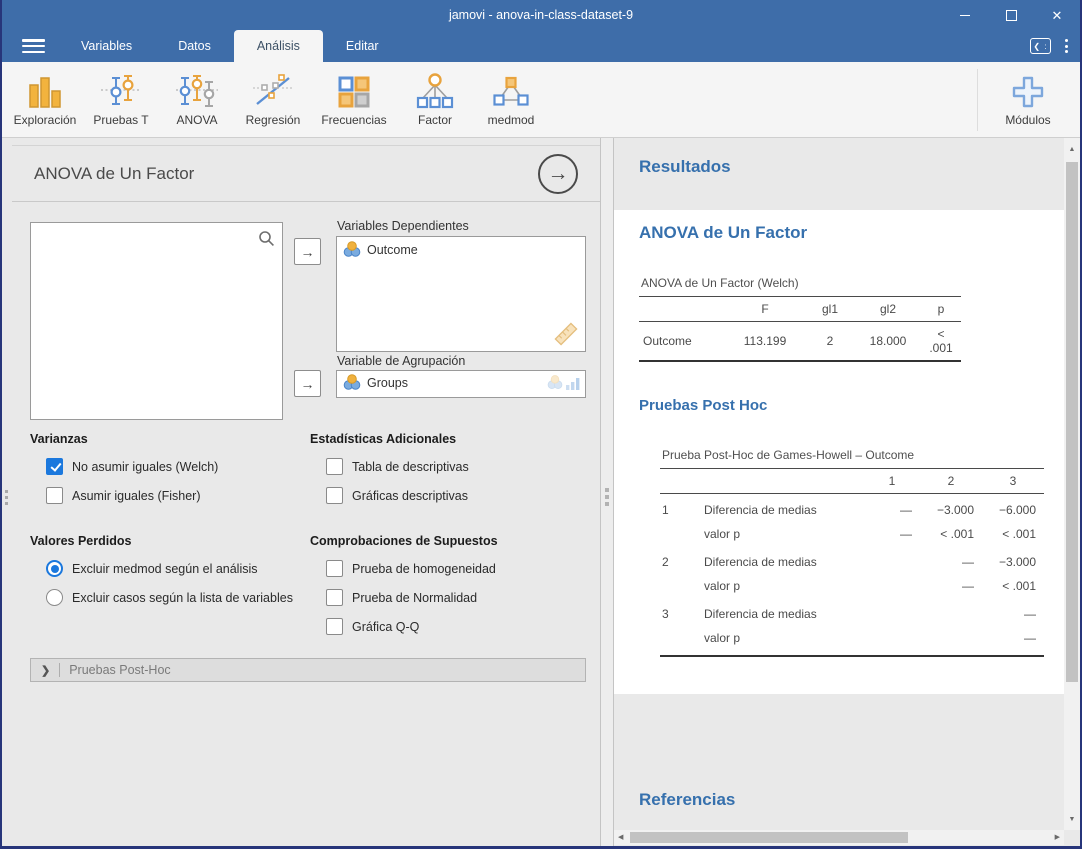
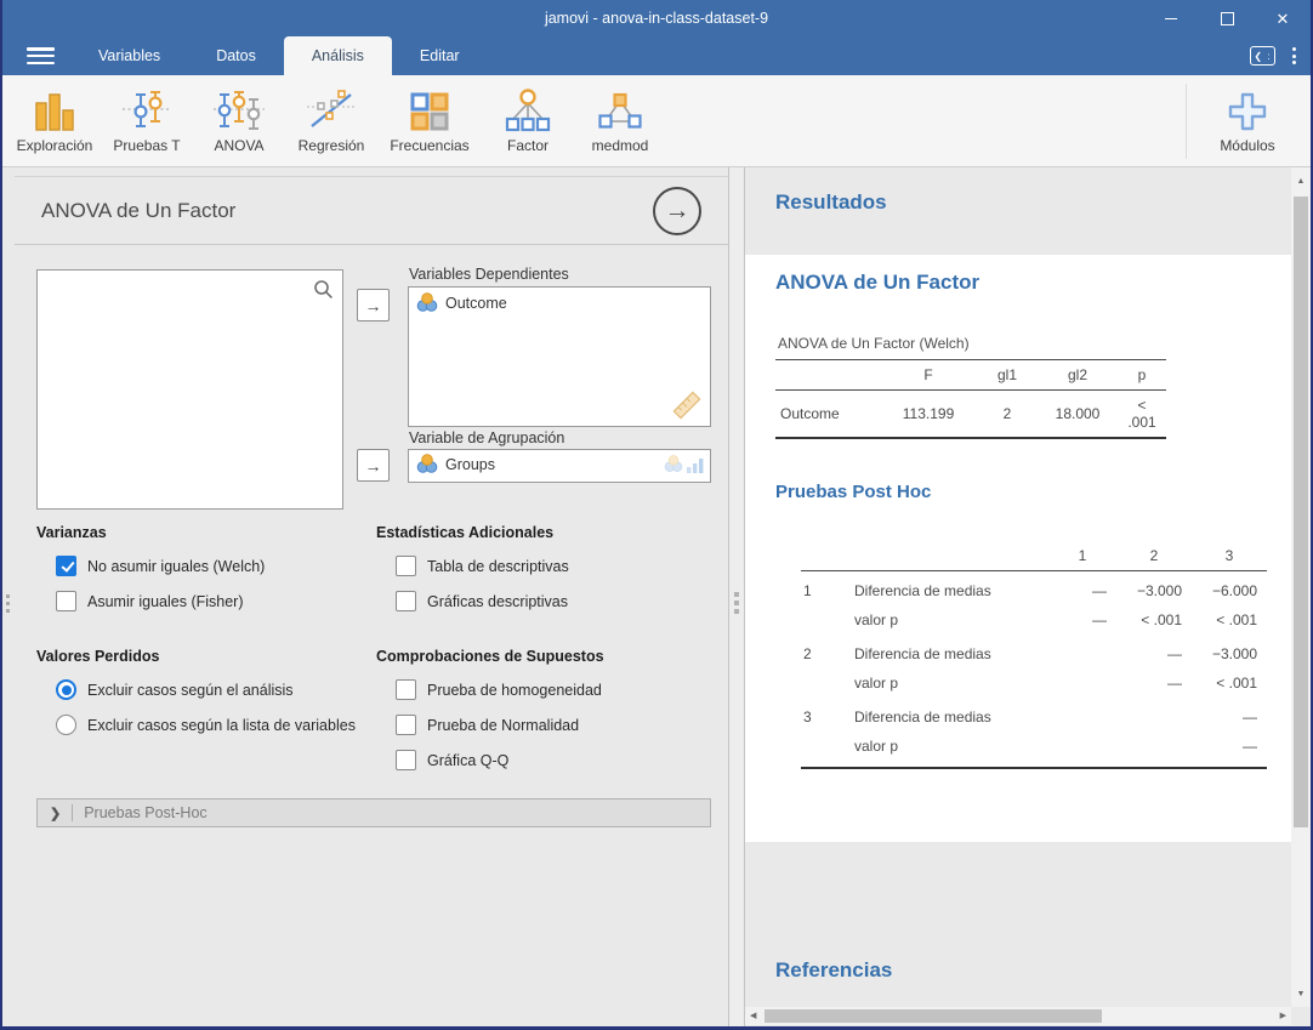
  jamovi - anova-in-class-dataset-9
  ✕
  Variables
  Datos
  Análisis
  Editar
  ❮ :
  Exploración
  Pruebas T
  ANOVA
  Regresión
  Frecuencias
  Factor
  medmod
  Módulos
  ANOVA de Un Factor
  →
  →
  Variables Dependientes
  Outcome
  Variable de Agrupación
  →
  Groups
  Varianzas
  No asumir iguales (Welch)
  Asumir iguales (Fisher)
  Estadísticas Adicionales
  Tabla de descriptivas
  Gráficas descriptivas
  Valores Perdidos
- Excluir medmod según el análisis
+ Excluir casos según el análisis
  Excluir casos según la lista de variables
  Comprobaciones de Supuestos
  Prueba de homogeneidad
  Prueba de Normalidad
  Gráfica Q-Q
  ❯
  Pruebas Post-Hoc
  Resultados
  ANOVA de Un Factor
  ANOVA de Un Factor (Welch)
  	F	gl1	gl2	p
  Outcome	113.199	2	18.000	< .001
  Pruebas Post Hoc
- Prueba Post-Hoc de Games-Howell – Outcome
  		1	2	3
  1	Diferencia de medias	—	−3.000	−6.000
  	valor p	—	< .001	< .001
  2	Diferencia de medias		—	−3.000
  	valor p		—	< .001
  3	Diferencia de medias			—
  	valor p			—
  Referencias
